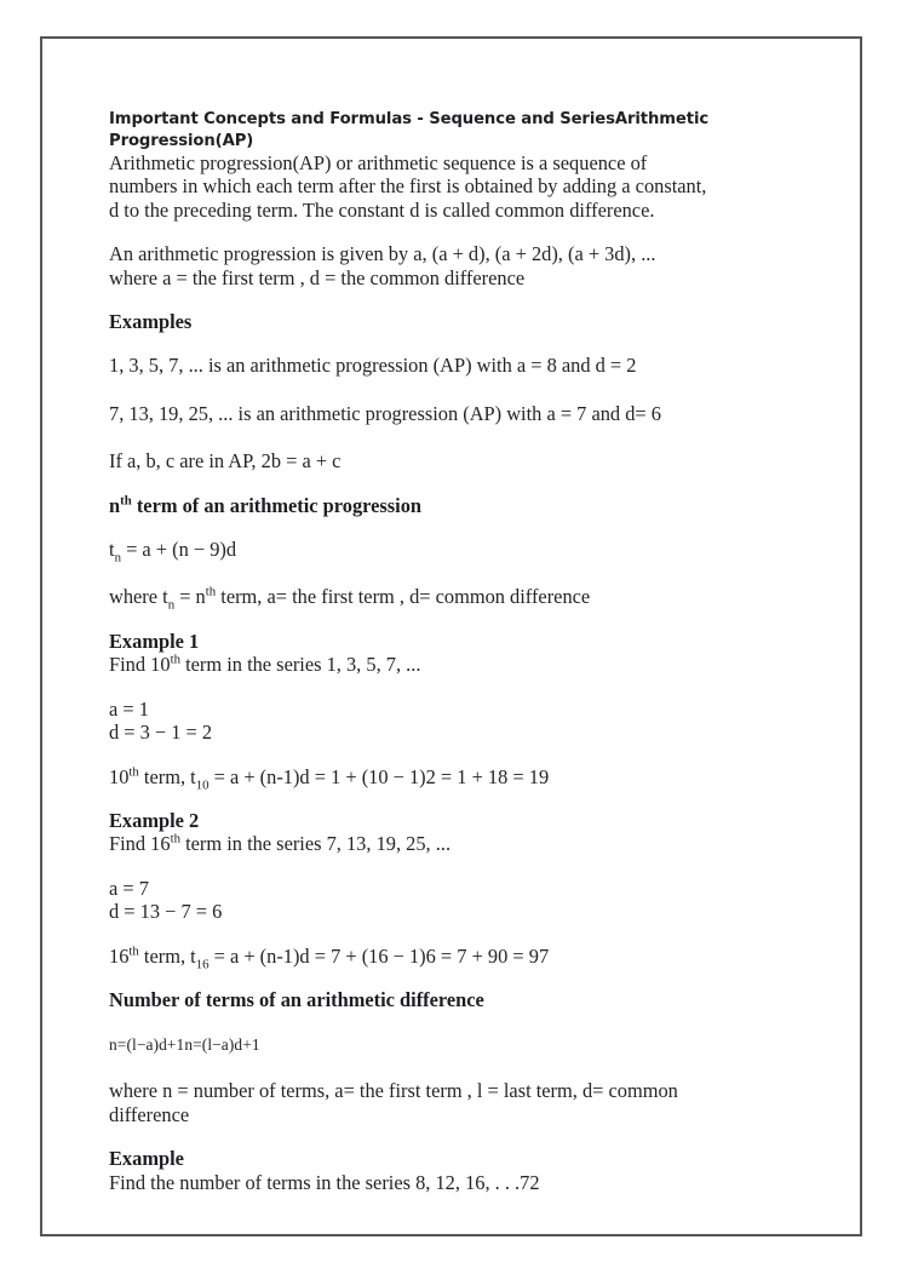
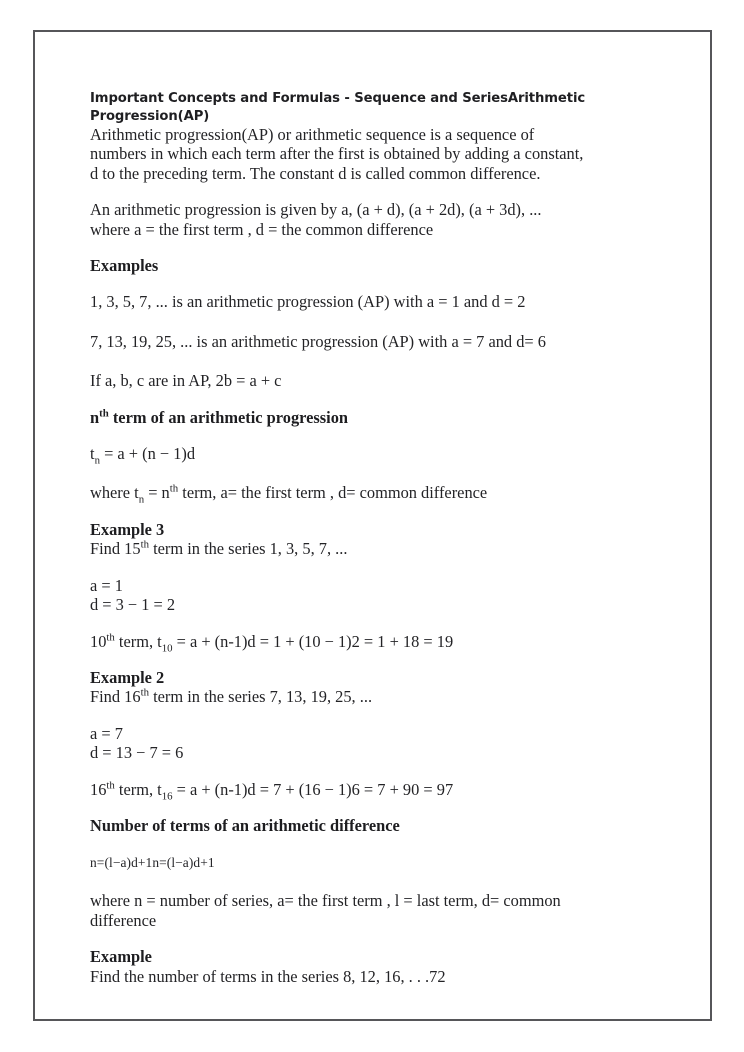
  Important Concepts and Formulas - Sequence and SeriesArithmetic
  Progression(AP)
  Arithmetic progression(AP) or arithmetic sequence is a sequence of
  numbers in which each term after the first is obtained by adding a constant,
  d to the preceding term. The constant d is called common difference.
  An arithmetic progression is given by a, (a + d), (a + 2d), (a + 3d), ...
  where a = the first term , d = the common difference
  Examples
- 1, 3, 5, 7, ... is an arithmetic progression (AP) with a = 8 and d = 2
+ 1, 3, 5, 7, ... is an arithmetic progression (AP) with a = 1 and d = 2
  7, 13, 19, 25, ... is an arithmetic progression (AP) with a = 7 and d= 6
  If a, b, c are in AP, 2b = a + c
  nth term of an arithmetic progression
- tn = a + (n − 9)d
+ tn = a + (n − 1)d
  where tn = nth term, a= the first term , d= common difference
- Example 1
+ Example 3
- Find 10th term in the series 1, 3, 5, 7, ...
+ Find 15th term in the series 1, 3, 5, 7, ...
  a = 1
  d = 3 − 1 = 2
  10th term, t10 = a + (n-1)d = 1 + (10 − 1)2 = 1 + 18 = 19
  Example 2
  Find 16th term in the series 7, 13, 19, 25, ...
  a = 7
  d = 13 − 7 = 6
  16th term, t16 = a + (n-1)d = 7 + (16 − 1)6 = 7 + 90 = 97
  Number of terms of an arithmetic difference
  n=(l−a)d+1n=(l−a)d+1
- where n = number of terms, a= the first term , l = last term, d= common
+ where n = number of series, a= the first term , l = last term, d= common
  difference
  Example
  Find the number of terms in the series 8, 12, 16, . . .72
